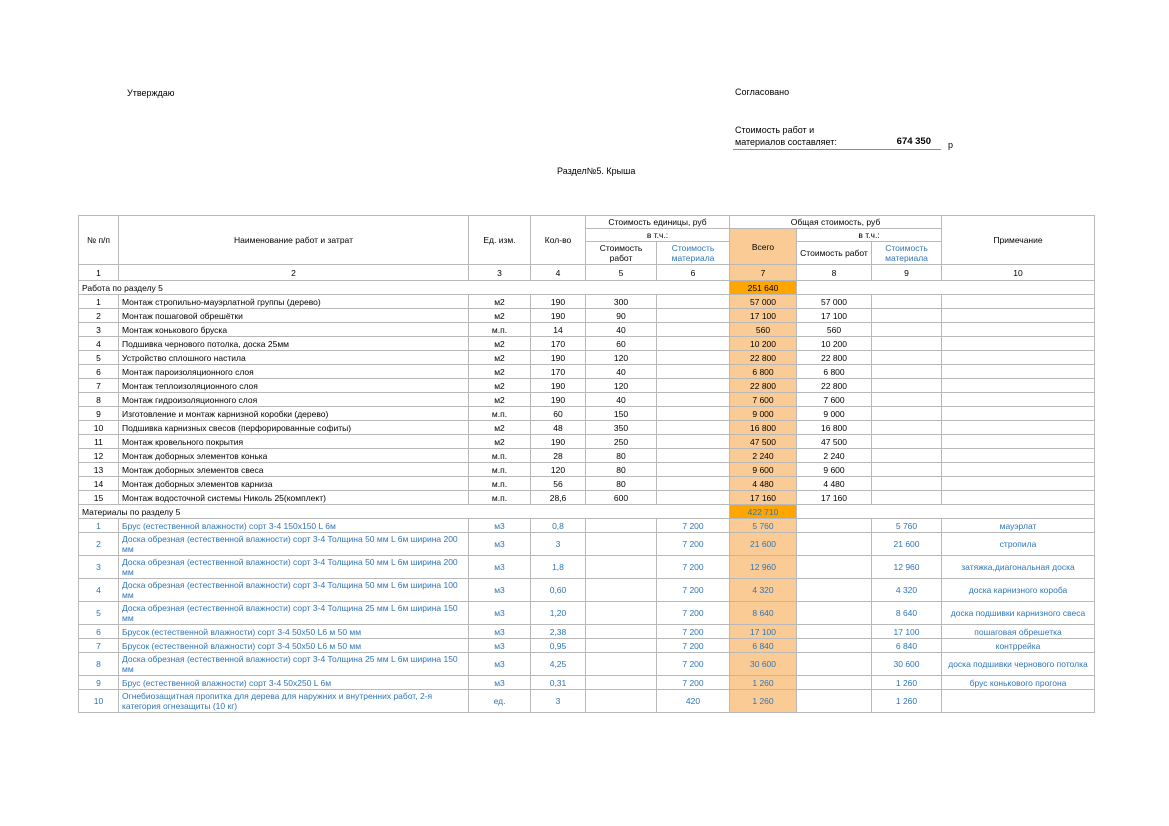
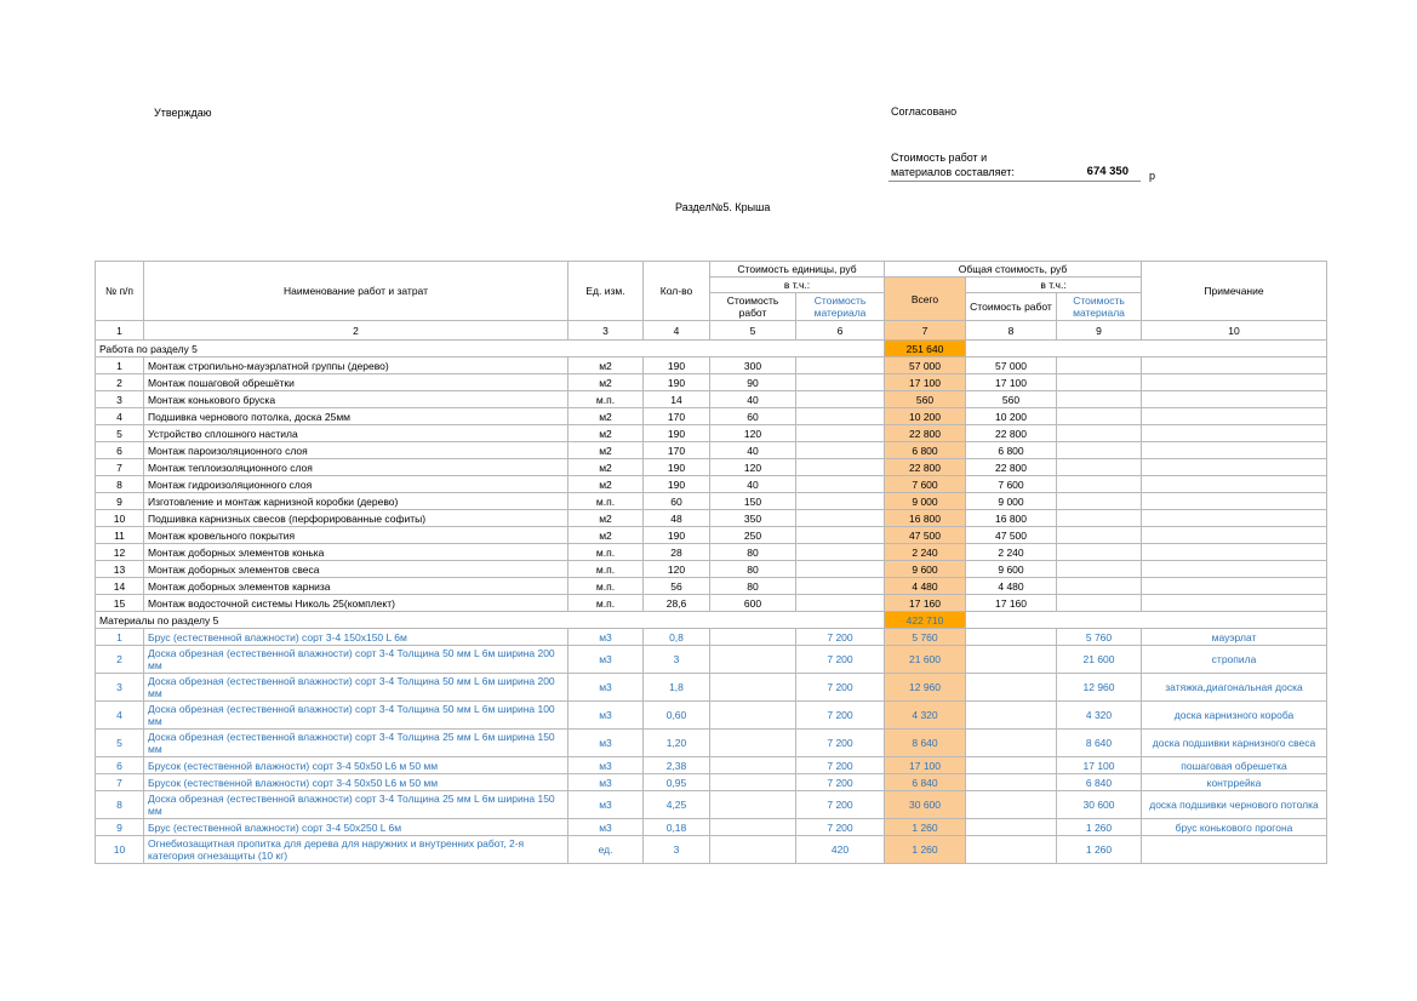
  Утверждаю
  Согласовано
  Стоимость работ и
  материалов составляет:
  674 350
  р
  Раздел№5. Крыша
  № п/п	Наименование работ и затрат	Ед. изм.	Кол-во	Стоимость единицы, руб	Общая стоимость, руб	Примечание
  в т.ч.:	Всего	в т.ч.:
  Стоимость работ	Стоимость материала	Стоимость работ	Стоимость материала
  1	2	3	4	5	6	7	8	9	10
  Работа по разделу 5	251 640
  1	Монтаж стропильно-мауэрлатной группы (дерево)	м2	190	300		57 000	57 000
  2	Монтаж пошаговой обрешётки	м2	190	90		17 100	17 100
  3	Монтаж конькового бруска	м.п.	14	40		560	560
  4	Подшивка чернового потолка, доска 25мм	м2	170	60		10 200	10 200
  5	Устройство сплошного настила	м2	190	120		22 800	22 800
  6	Монтаж пароизоляционного слоя	м2	170	40		6 800	6 800
  7	Монтаж теплоизоляционного слоя	м2	190	120		22 800	22 800
  8	Монтаж гидроизоляционного слоя	м2	190	40		7 600	7 600
  9	Изготовление и монтаж карнизной коробки (дерево)	м.п.	60	150		9 000	9 000
  10	Подшивка карнизных свесов (перфорированные софиты)	м2	48	350		16 800	16 800
  11	Монтаж кровельного покрытия	м2	190	250		47 500	47 500
  12	Монтаж доборных элементов конька	м.п.	28	80		2 240	2 240
  13	Монтаж доборных элементов свеса	м.п.	120	80		9 600	9 600
  14	Монтаж доборных элементов карниза	м.п.	56	80		4 480	4 480
  15	Монтаж водосточной системы Николь 25(комплект)	м.п.	28,6	600		17 160	17 160
  Материалы по разделу 5	422 710
  1	Брус (естественной влажности) сорт 3-4 150х150 L 6м	м3	0,8		7 200	5 760		5 760	мауэрлат
  2	Доска обрезная (естественной влажности) сорт 3-4 Толщина 50 мм L 6м ширина 200 мм	м3	3		7 200	21 600		21 600	стропила
  3	Доска обрезная (естественной влажности) сорт 3-4 Толщина 50 мм L 6м ширина 200 мм	м3	1,8		7 200	12 960		12 960	затяжка,диагональная доска
  4	Доска обрезная (естественной влажности) сорт 3-4 Толщина 50 мм L 6м ширина 100 мм	м3	0,60		7 200	4 320		4 320	доска карнизного короба
  5	Доска обрезная (естественной влажности) сорт 3-4 Толщина 25 мм L 6м ширина 150 мм	м3	1,20		7 200	8 640		8 640	доска подшивки карнизного свеса
  6	Брусок (естественной влажности) сорт 3-4 50х50 L6 м 50 мм	м3	2,38		7 200	17 100		17 100	пошаговая обрешетка
  7	Брусок (естественной влажности) сорт 3-4 50х50 L6 м 50 мм	м3	0,95		7 200	6 840		6 840	контррейка
  8	Доска обрезная (естественной влажности) сорт 3-4 Толщина 25 мм L 6м ширина 150 мм	м3	4,25		7 200	30 600		30 600	доска подшивки чернового потолка
- 9	Брус (естественной влажности) сорт 3-4 50х250 L 6м	м3	0,31		7 200	1 260		1 260	брус конькового прогона
+ 9	Брус (естественной влажности) сорт 3-4 50х250 L 6м	м3	0,18		7 200	1 260		1 260	брус конькового прогона
  10	Огнебиозащитная пропитка для дерева для наружних и внутренних работ, 2-я категория огнезащиты (10 кг)	ед.	3		420	1 260		1 260
